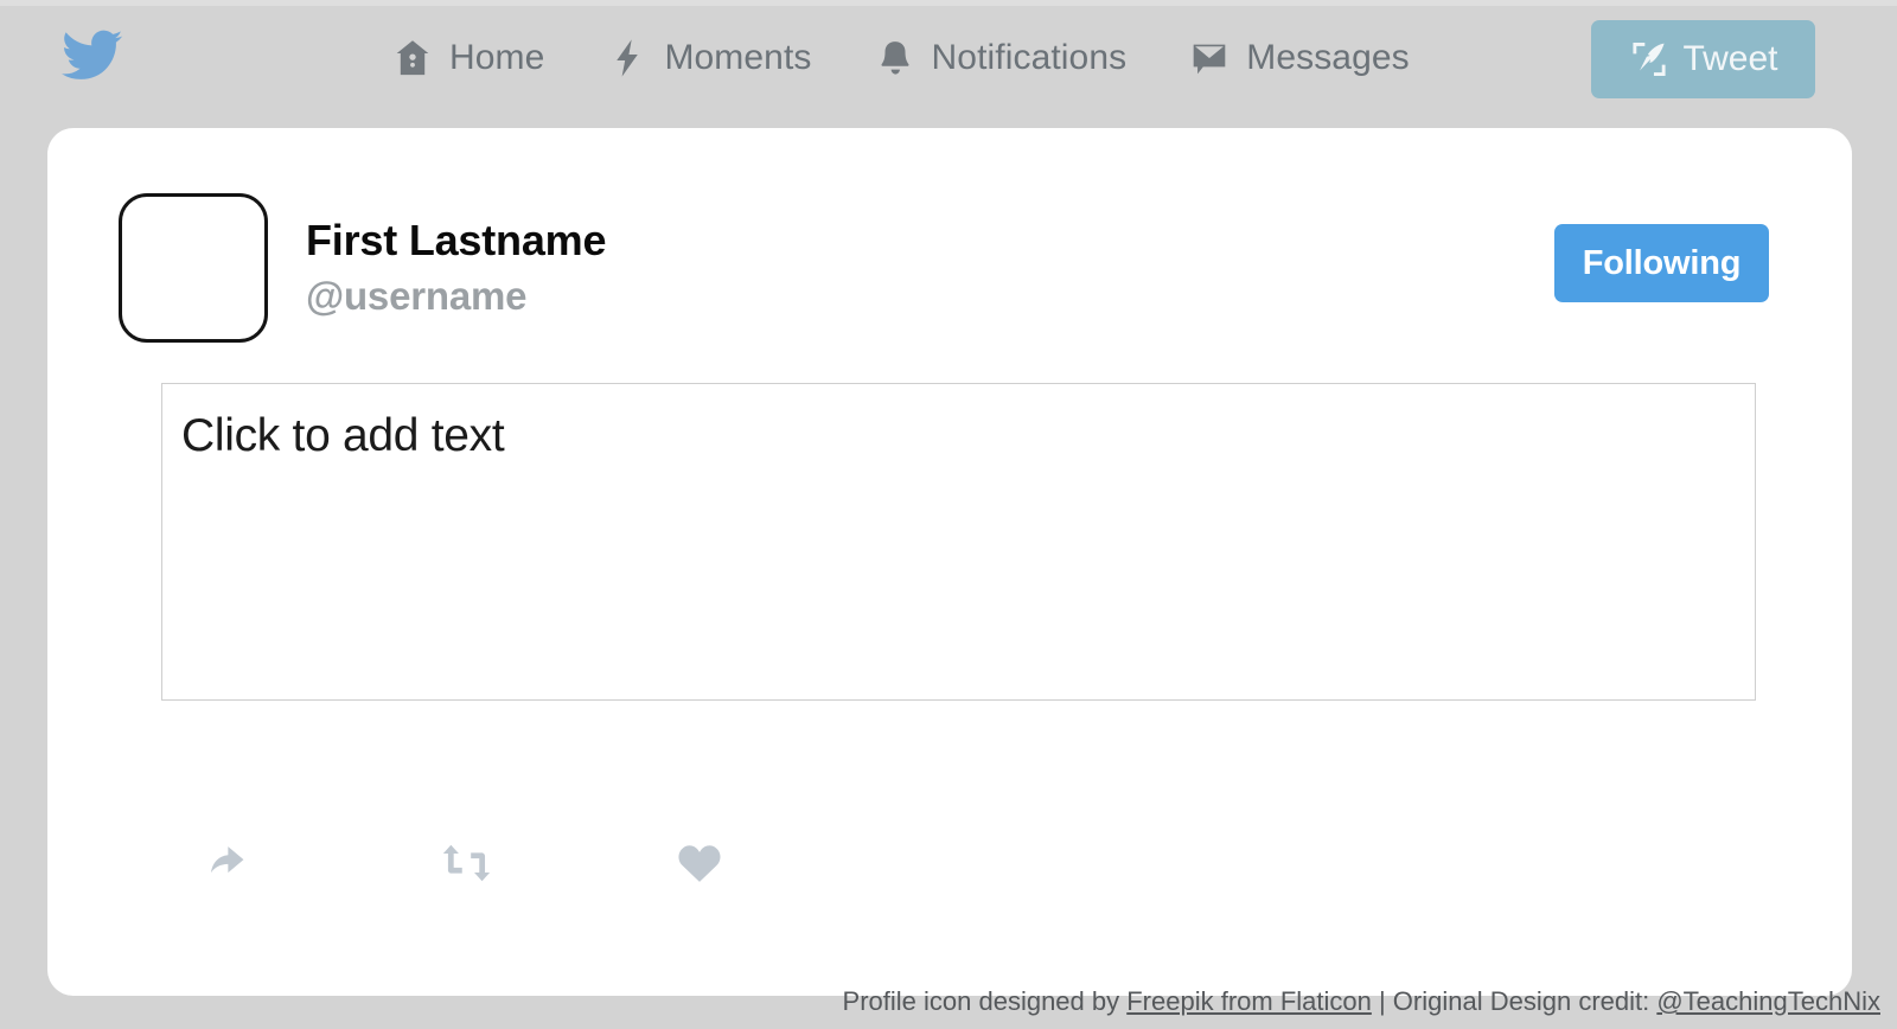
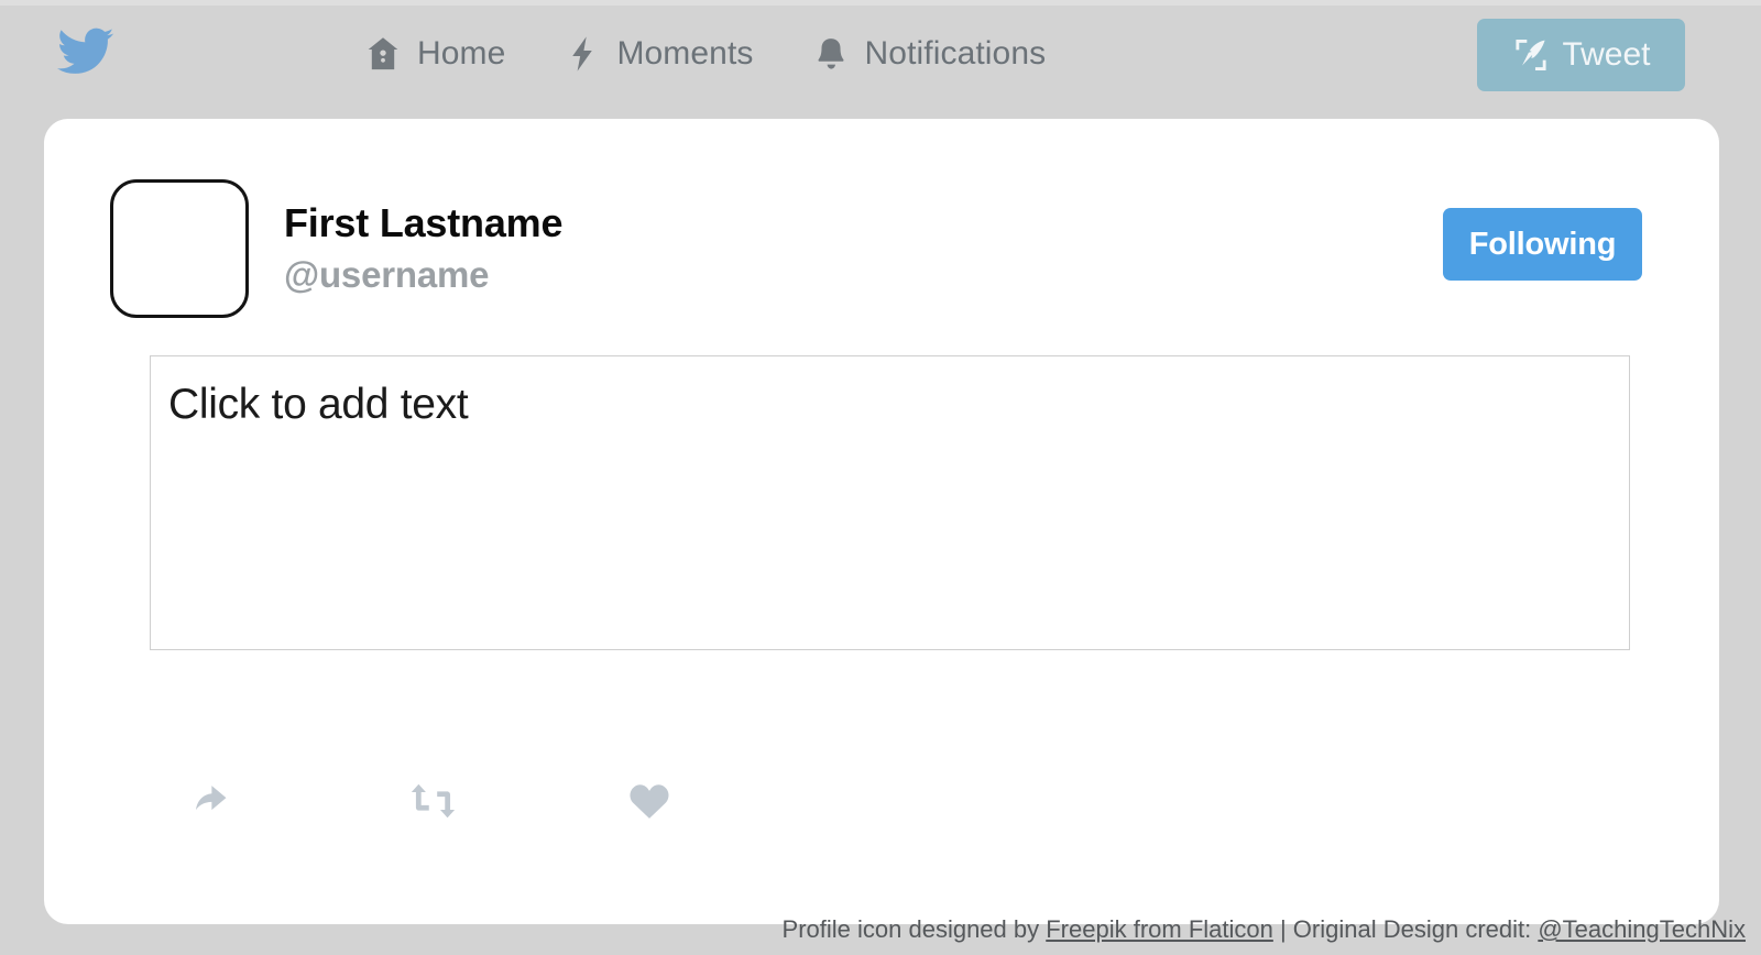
  Home
  Moments
  Notifications
- Messages
  Tweet
  First Lastname
  @username
  Following
  Click to add text
  Profile icon designed by Freepik from Flaticon | Original Design credit: @TeachingTechNix
